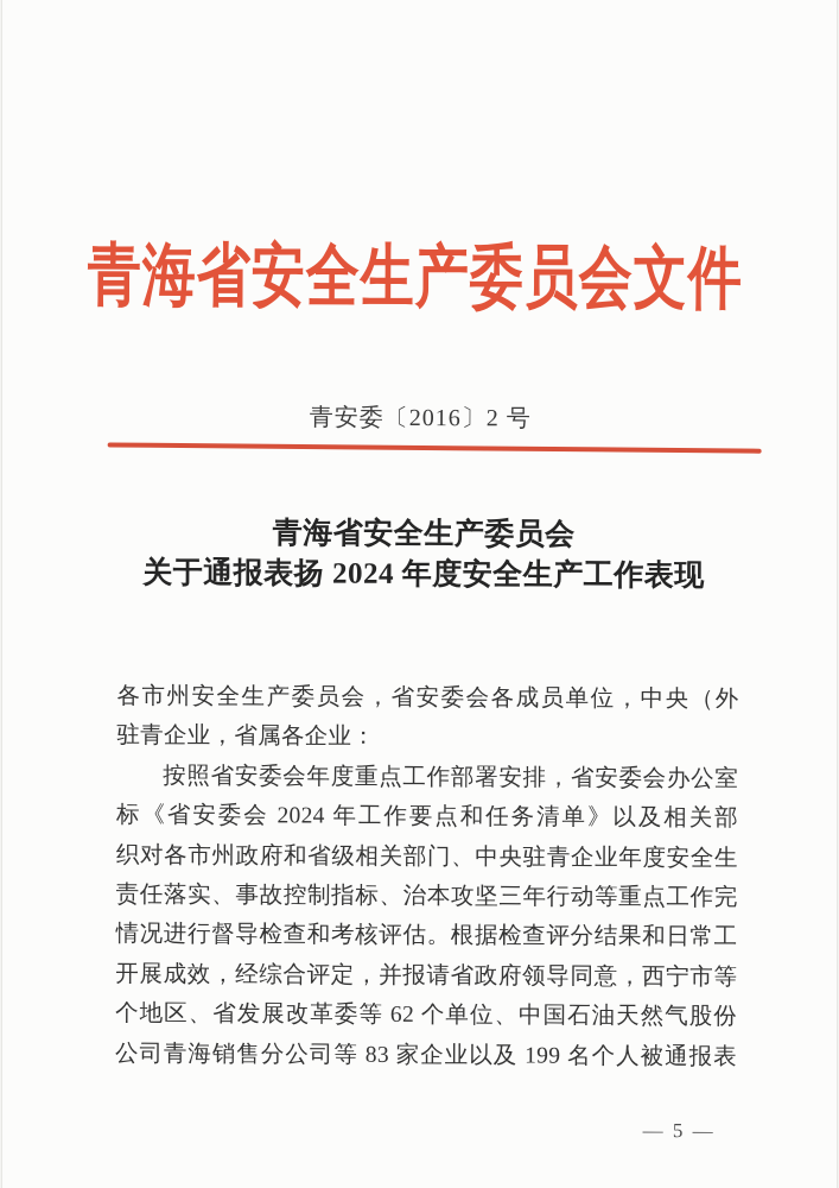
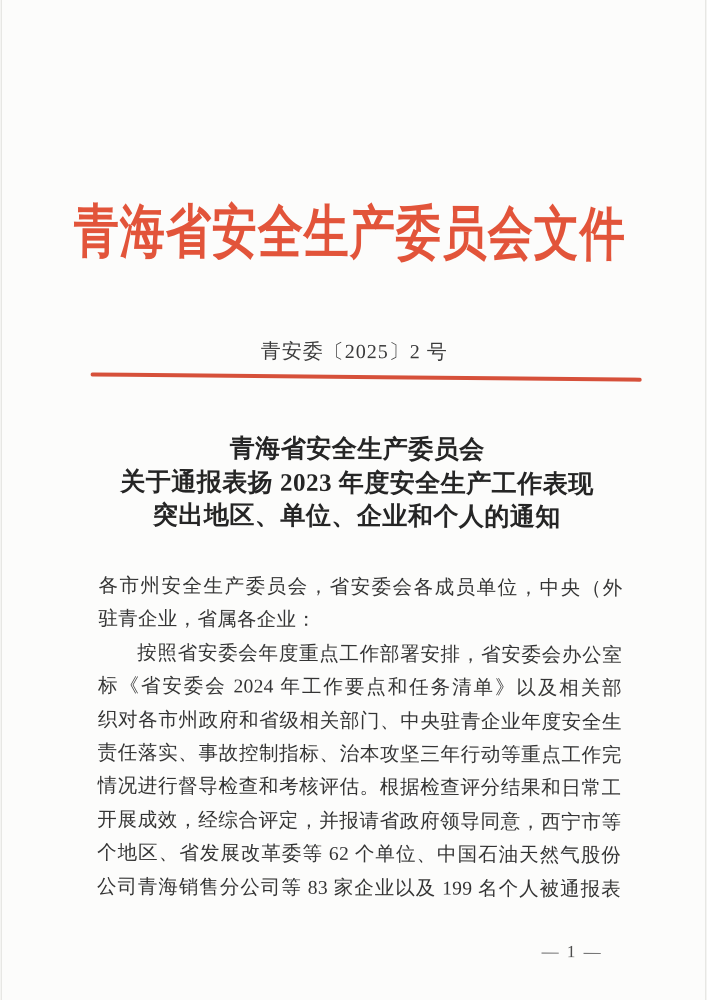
  青海省安全生产委员会文件
- 青安委〔2016〕2 号
+ 青安委〔2025〕2 号
  青海省安全生产委员会
- 关于通报表扬 2024 年度安全生产工作表现
+ 关于通报表扬 2023 年度安全生产工作表现
+ 突出地区、单位、企业和个人的通知
  各市州安全生产委员会，省安委会各成员单位，中央（外
  驻青企业，省属各企业：
  按照省安委会年度重点工作部署安排，省安委会办公室
  标《省安委会 2024 年工作要点和任务清单》以及相关部
  织对各市州政府和省级相关部门、中央驻青企业年度安全生
  责任落实、事故控制指标、治本攻坚三年行动等重点工作完
  情况进行督导检查和考核评估。根据检查评分结果和日常工
  开展成效，经综合评定，并报请省政府领导同意，西宁市等
  个地区、省发展改革委等 62 个单位、中国石油天然气股份
  公司青海销售分公司等 83 家企业以及 199 名个人被通报表
- — 5 —
+ — 1 —
